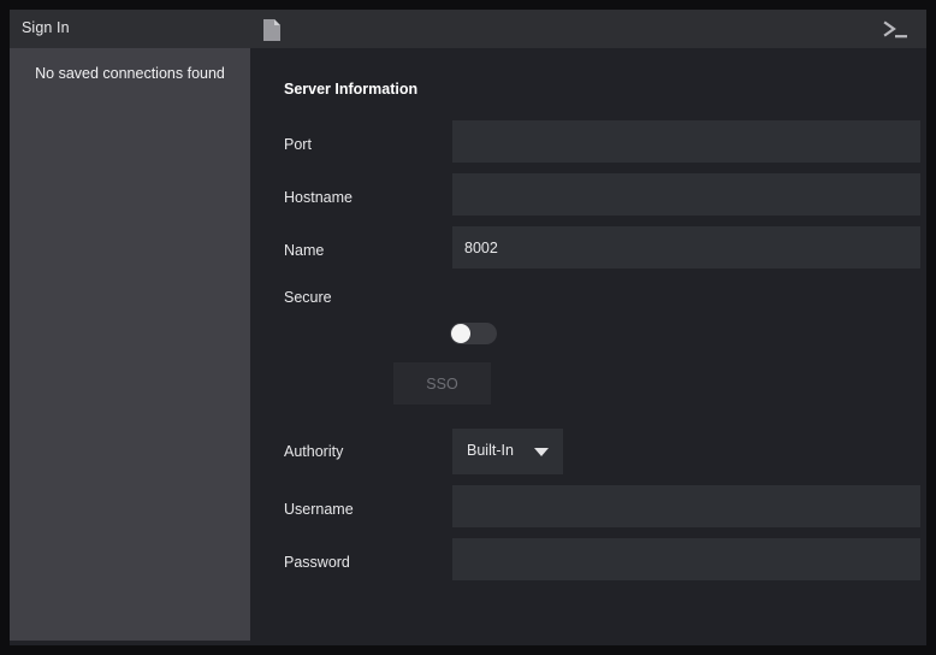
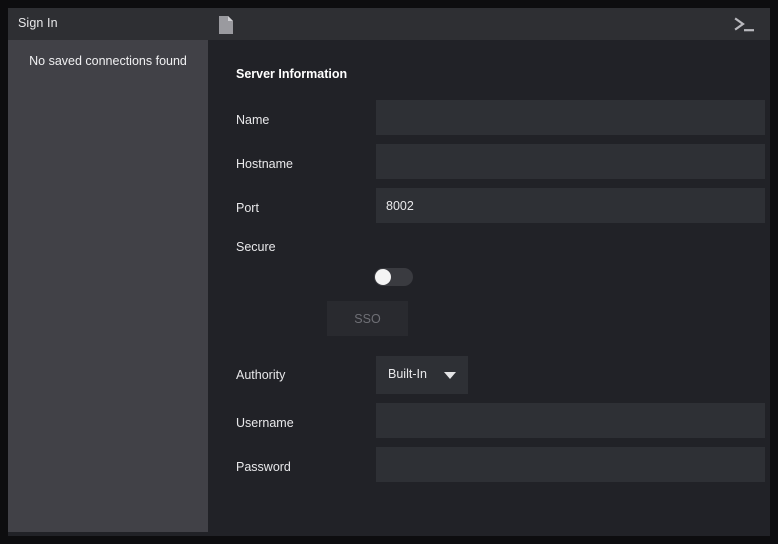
  Sign In
  No saved connections found
  Server Information
- Port
+ Name
  Hostname
- Name
+ Port
  8002
  Secure
  SSO
  Authority
  Built-In
  Username
  Password
